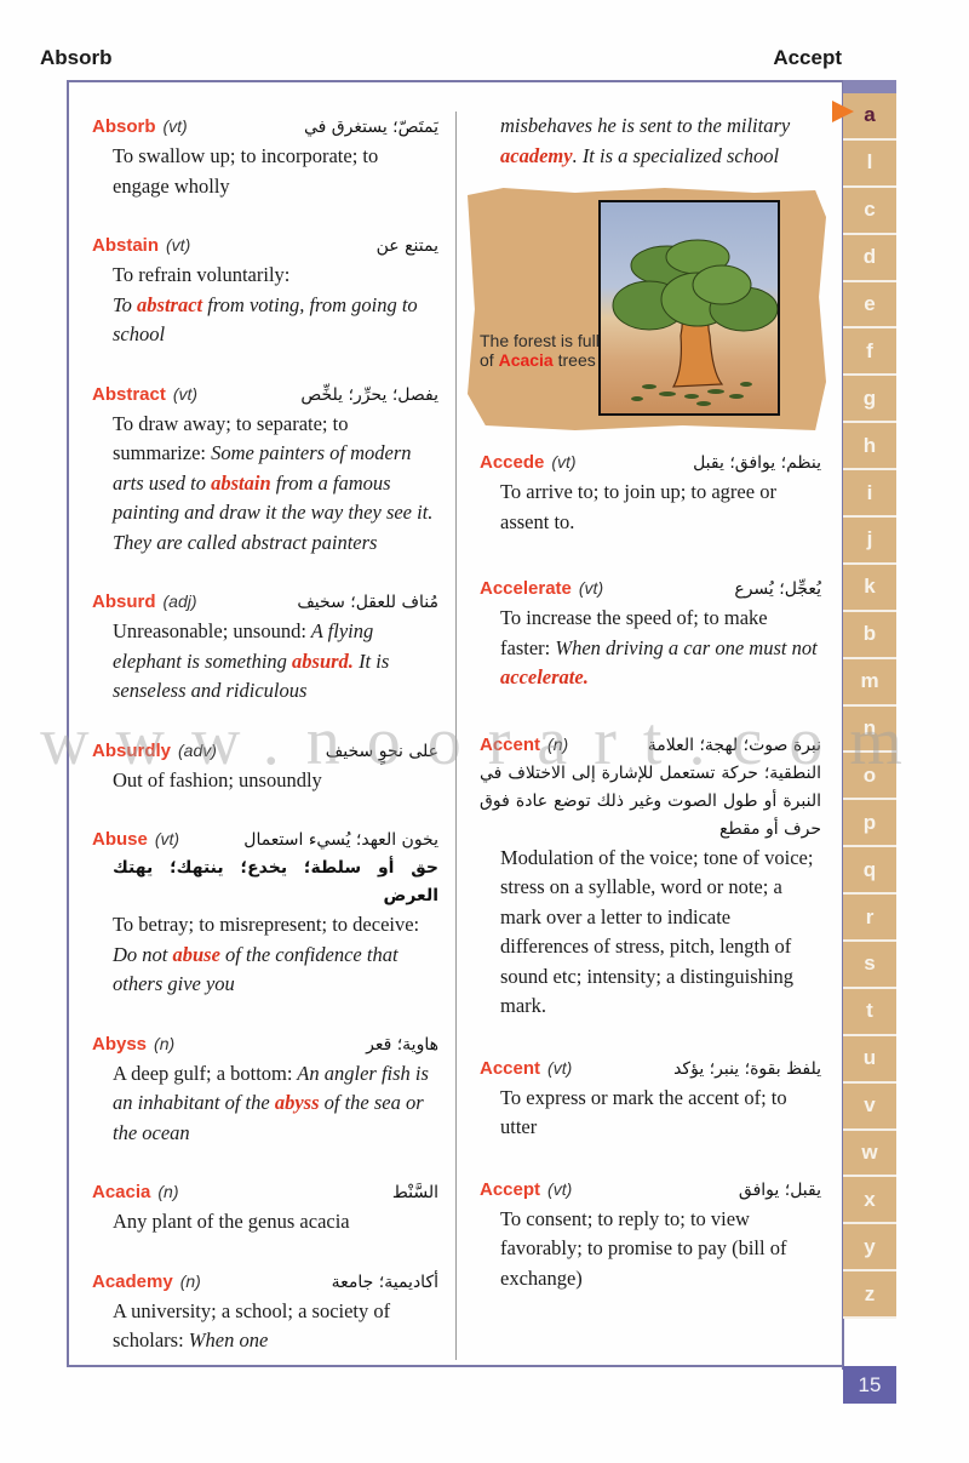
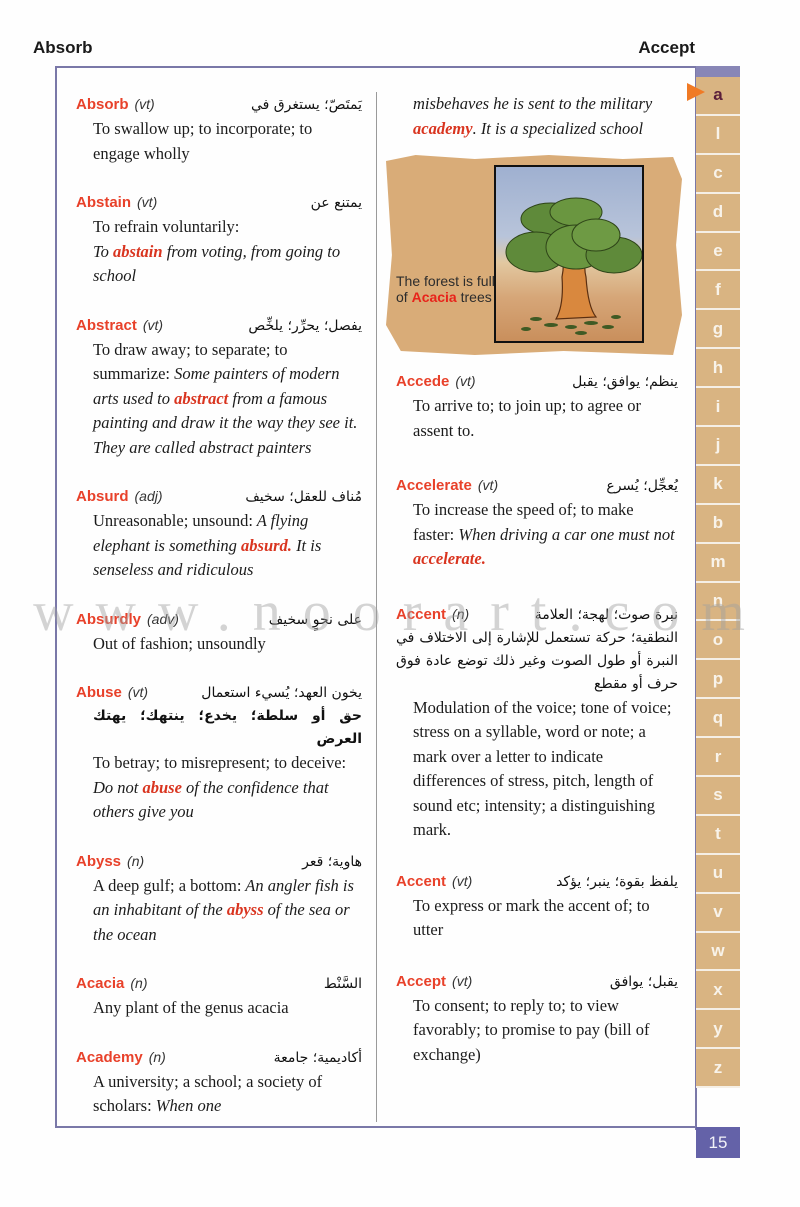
  Absorb
  Accept
  Absorb (vt)
  يَمتَصّ؛ يستغرق في
  To swallow up; to incorporate; to engage wholly
  Abstain (vt)
  يمتنع عن
  To refrain voluntarily:
- To abstract from voting, from going to school
+ To abstain from voting, from going to school
  Abstract (vt)
  يفصل؛ يحرِّر؛ يلخِّص
- To draw away; to separate; to summarize: Some painters of modern arts used to abstain from a famous painting and draw it the way they see it. They are called abstract painters
+ To draw away; to separate; to summarize: Some painters of modern arts used to abstract from a famous painting and draw it the way they see it. They are called abstract painters
  Absurd (adj)
  مُناف للعقل؛ سخيف
  Unreasonable; unsound: A flying elephant is something absurd. It is senseless and ridiculous
  Absurdly (adv)
  على نحوٍ سخيف
  Out of fashion; unsoundly
  Abuse (vt)
  يخون العهد؛ يُسيء استعمال
  حق أو سلطة؛ يخدع؛ ينتهك؛ يهتك العرض
  To betray; to misrepresent; to deceive: Do not abuse of the confidence that others give you
  Abyss (n)
  هاوية؛ قعر
  A deep gulf; a bottom: An angler fish is an inhabitant of the abyss of the sea or the ocean
  Acacia (n)
  السَّنْط
  Any plant of the genus acacia
  Academy (n)
  أكاديمية؛ جامعة
  A university; a school; a society of scholars: When one
  misbehaves he is sent to the military academy. It is a specialized school
  The forest is ful of Acacia trees
  Accede (vt)
  ينظم؛ يوافق؛ يقبل
  To arrive to; to join up; to agree or assent to.
  Accelerate (vt)
  يُعجِّل؛ يُسرع
  To increase the speed of; to make faster: When driving a car one must not accelerate.
  Accent (n)
  نبرة صوت؛ لهجة؛ العلامة
  النطقية؛ حركة تستعمل للإشارة إلى الاختلاف في النبرة أو طول الصوت وغير ذلك توضع عادة فوق حرف أو مقطع
  Modulation of the voice; tone of voice; stress on a syllable, word or note; a mark over a letter to indicate differences of stress, pitch, length of sound etc; intensity; a distinguishing mark.
  Accent (vt)
  يلفظ بقوة؛ ينبر؛ يؤكد
  To express or mark the accent of; to utter
  Accept (vt)
  يقبل؛ يوافق
  To consent; to reply to; to view favorably; to promise to pay (bill of exchange)
  a
  l
  c
  d
  e
  f
  g
  h
  i
  j
  k
  b
  m
  n
  o
  p
  q
  r
  s
  t
  u
  v
  w
  x
  y
  z
  15
  www.noorart.com
